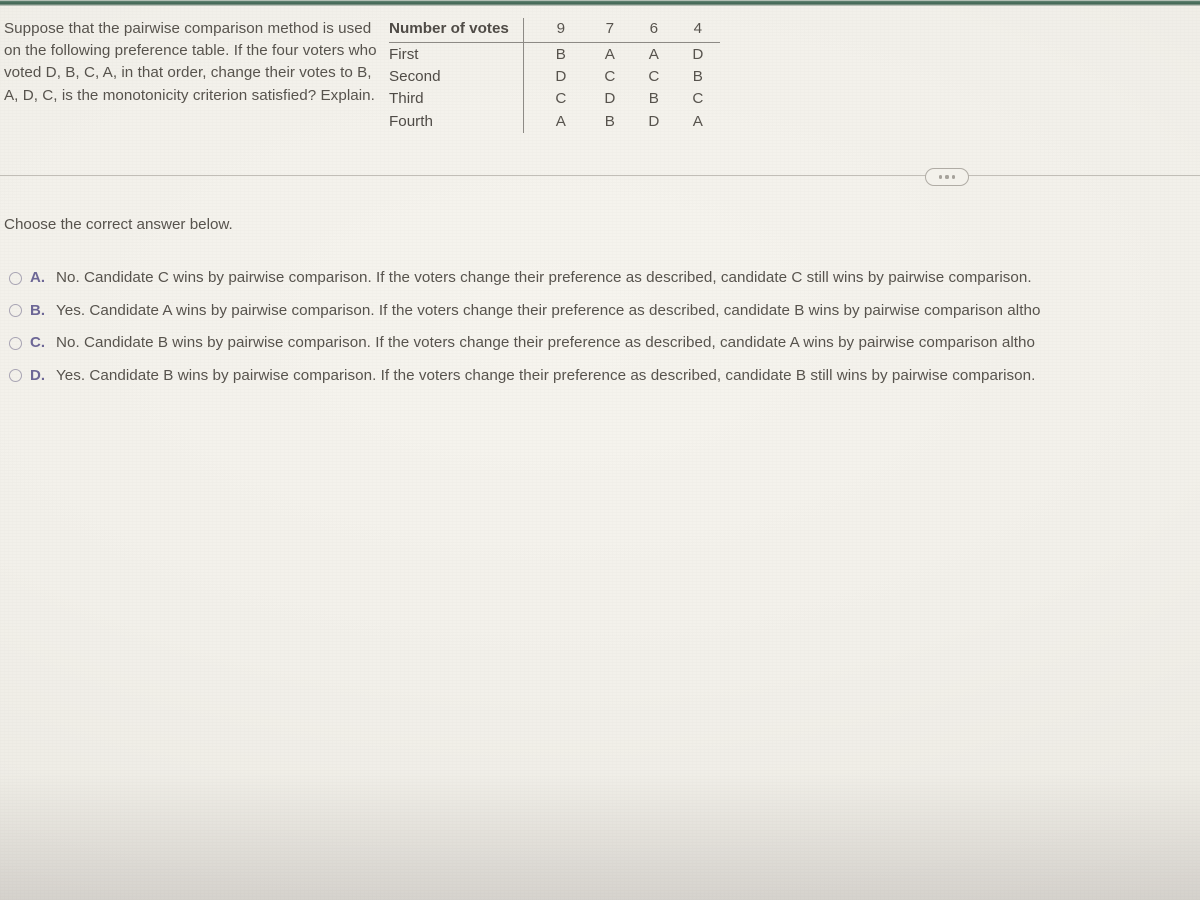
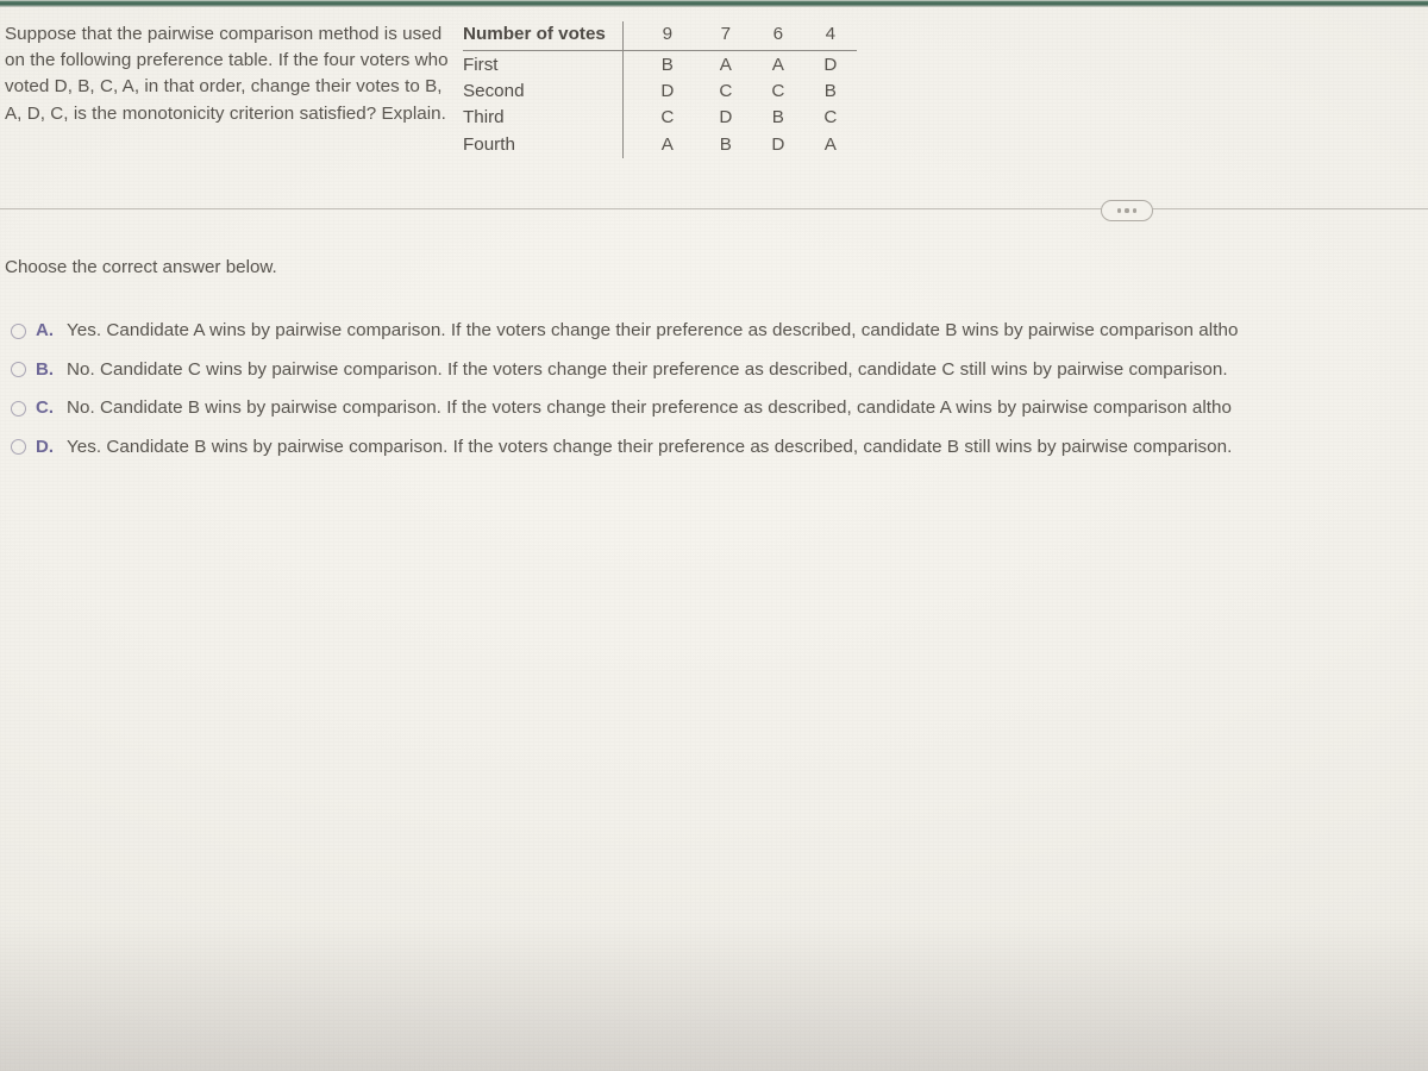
  Suppose that the pairwise comparison method is used on the following preference table. If the four voters who voted D, B, C, A, in that order, change their votes to B, A, D, C, is the monotonicity criterion satisfied? Explain.
  Number of votes	9	7	6	4
  First	B	A	A	D
  Second	D	C	C	B
  Third	C	D	B	C
  Fourth	A	B	D	A
  Choose the correct answer below.
  A.
- No. Candidate C wins by pairwise comparison. If the voters change their preference as described, candidate C still wins by pairwise comparison.
+ Yes. Candidate A wins by pairwise comparison. If the voters change their preference as described, candidate B wins by pairwise comparison altho
  B.
- Yes. Candidate A wins by pairwise comparison. If the voters change their preference as described, candidate B wins by pairwise comparison altho
+ No. Candidate C wins by pairwise comparison. If the voters change their preference as described, candidate C still wins by pairwise comparison.
  C.
  No. Candidate B wins by pairwise comparison. If the voters change their preference as described, candidate A wins by pairwise comparison altho
  D.
  Yes. Candidate B wins by pairwise comparison. If the voters change their preference as described, candidate B still wins by pairwise comparison.
